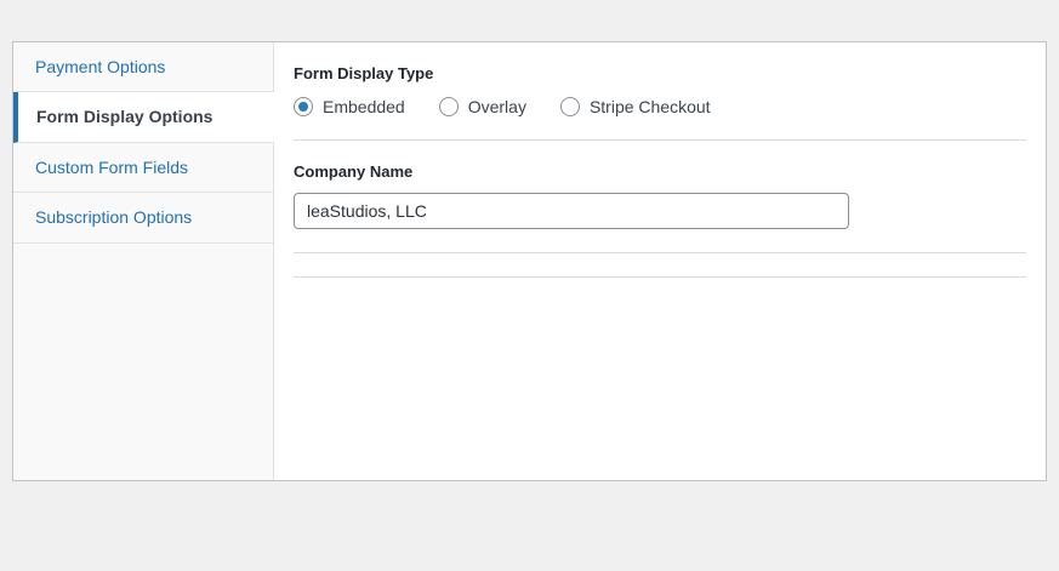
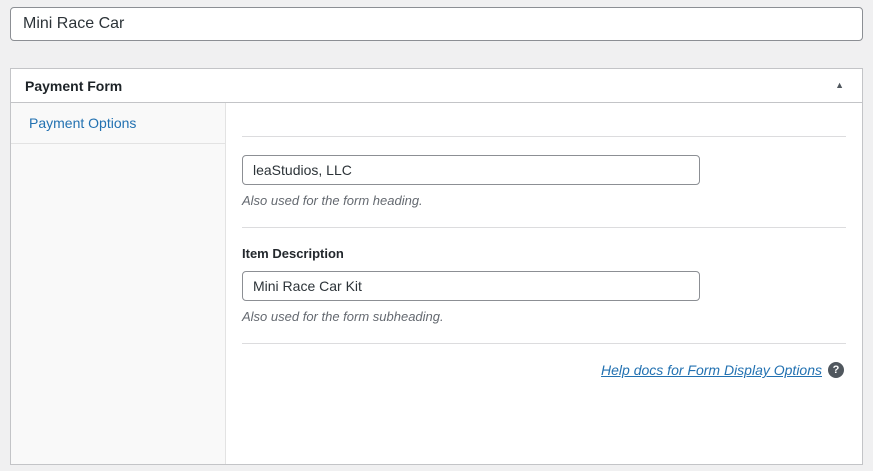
+ Mini Race Car
+ Payment Form
+ ▲
  Payment Options
- Form Display Options
- Custom Form Fields
- Subscription Options
- Form Display Type
- Embedded
- Overlay
- Stripe Checkout
- Company Name
  leaStudios, LLC
+ Also used for the form heading.
+ Item Description
+ Mini Race Car Kit
+ Also used for the form subheading.
+ Help docs for Form Display Options
+ ?
